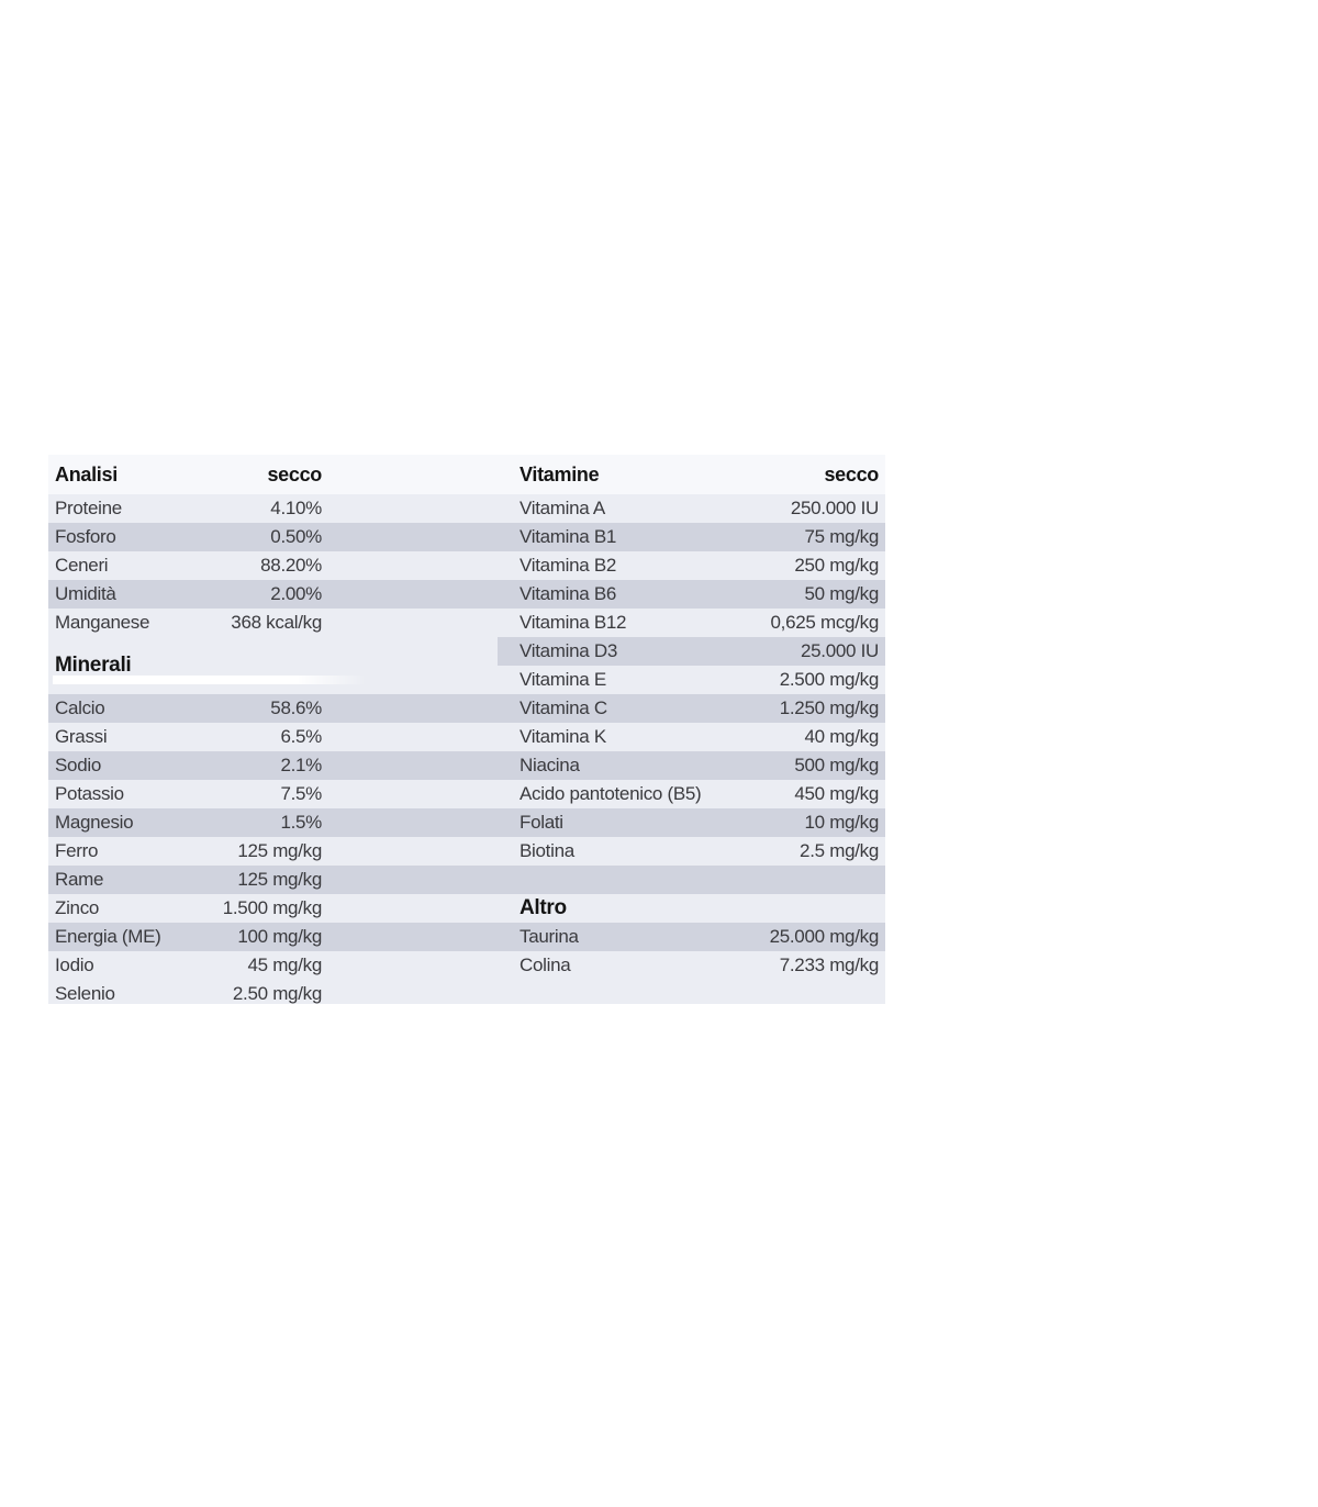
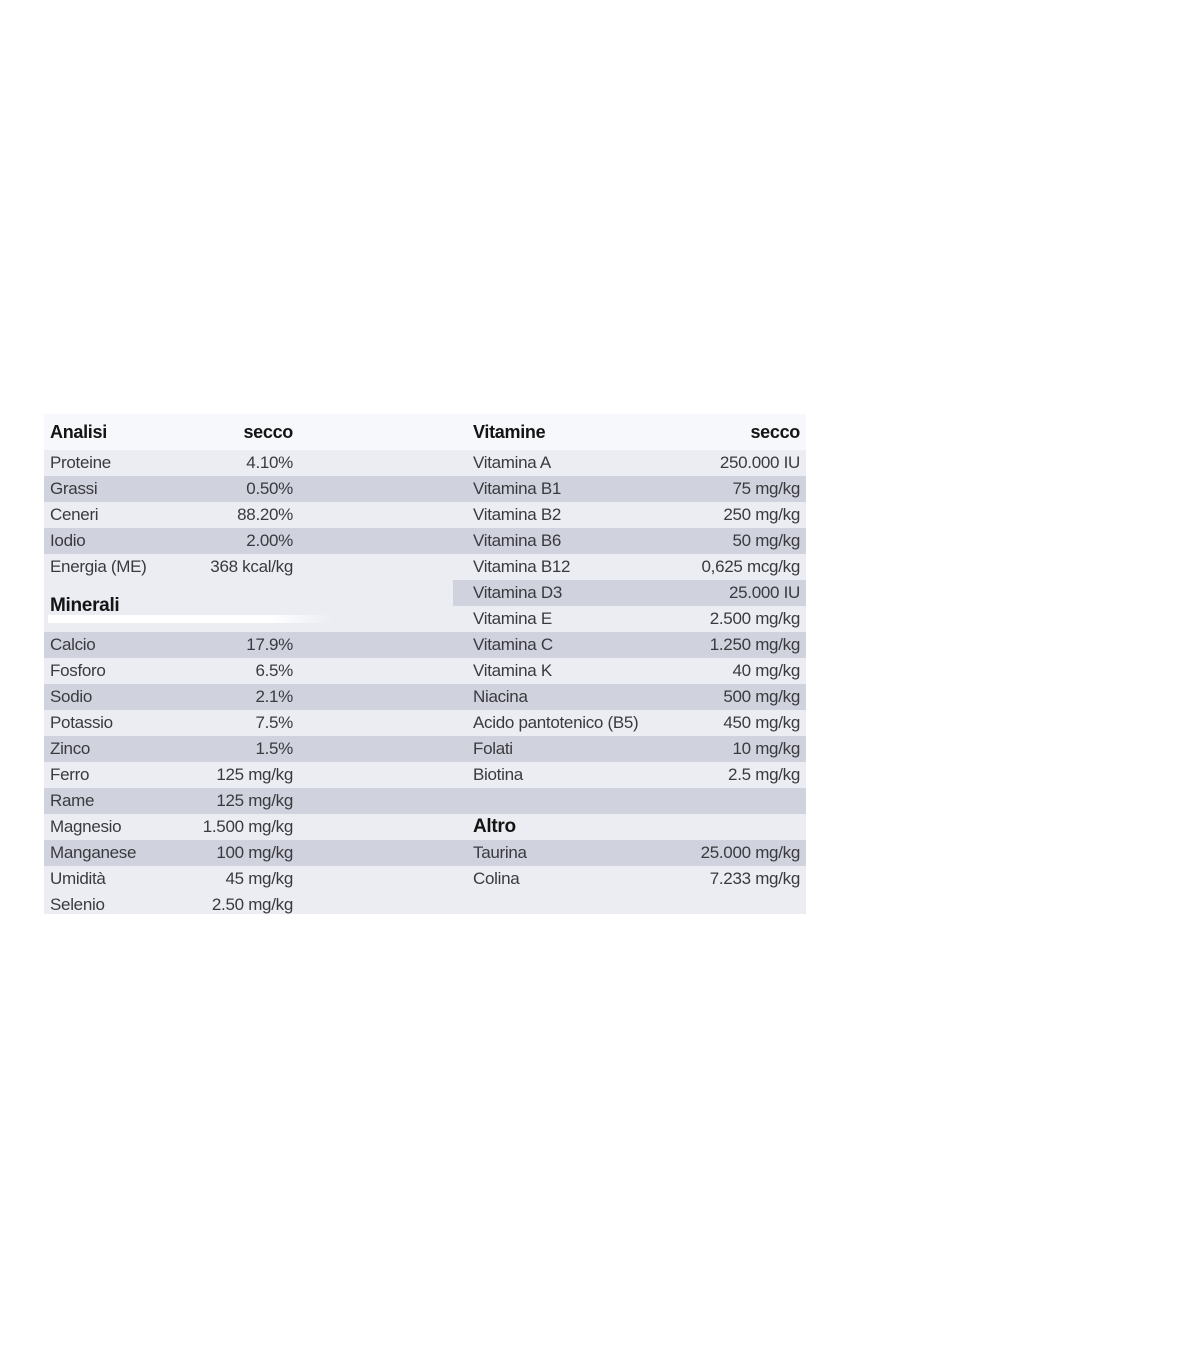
  Analisi
  secco
  Vitamine
  secco
  Proteine
  4.10%
- Fosforo
+ Grassi
  0.50%
  Ceneri
  88.20%
- Umidità
+ Iodio
  2.00%
- Manganese
+ Energia (ME)
  368 kcal/kg
  Minerali
  Calcio
- 58.6%
+ 17.9%
- Grassi
+ Fosforo
  6.5%
  Sodio
  2.1%
  Potassio
  7.5%
- Magnesio
+ Zinco
  1.5%
  Ferro
  125 mg/kg
  Rame
  125 mg/kg
- Zinco
+ Magnesio
  1.500 mg/kg
- Energia (ME)
+ Manganese
  100 mg/kg
- Iodio
+ Umidità
  45 mg/kg
  Selenio
  2.50 mg/kg
  Vitamina A
  250.000 IU
  Vitamina B1
  75 mg/kg
  Vitamina B2
  250 mg/kg
  Vitamina B6
  50 mg/kg
  Vitamina B12
  0,625 mcg/kg
  Vitamina D3
  25.000 IU
  Vitamina E
  2.500 mg/kg
  Vitamina C
  1.250 mg/kg
  Vitamina K
  40 mg/kg
  Niacina
  500 mg/kg
  Acido pantotenico (B5)
  450 mg/kg
  Folati
  10 mg/kg
  Biotina
  2.5 mg/kg
  Altro
  Taurina
  25.000 mg/kg
  Colina
  7.233 mg/kg
